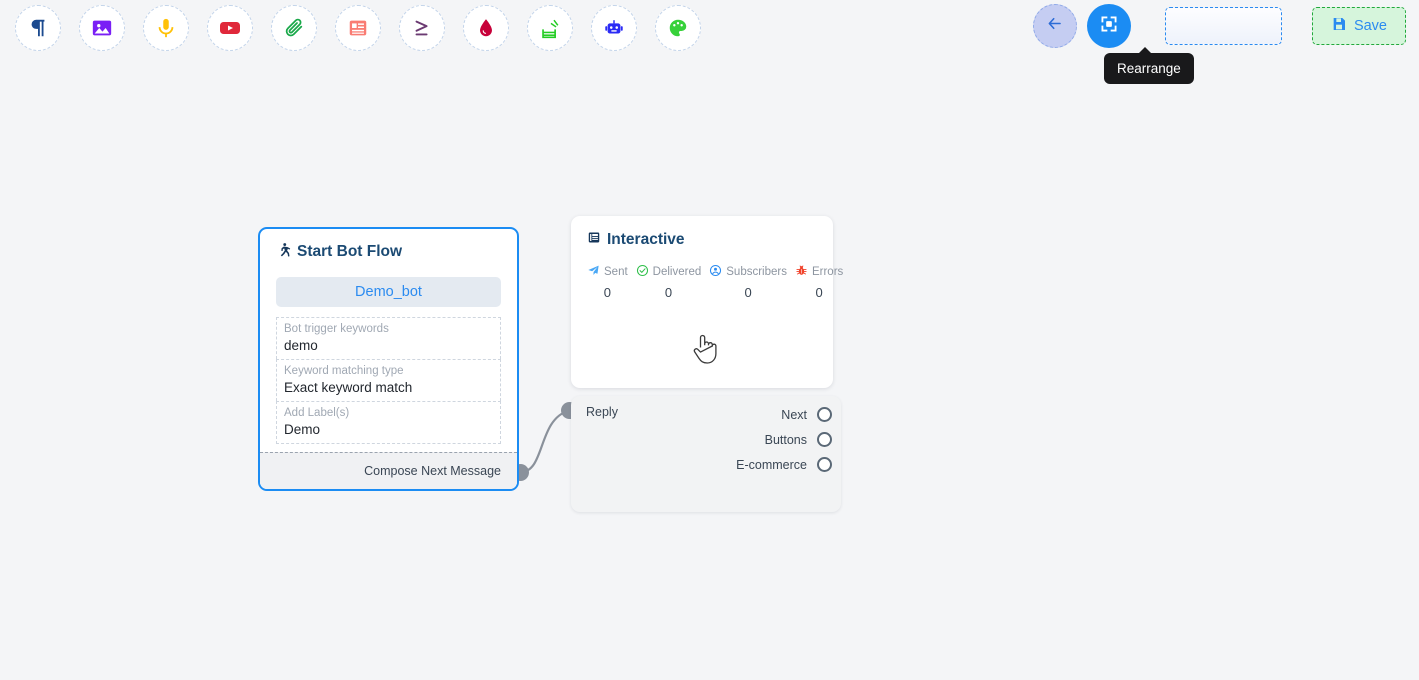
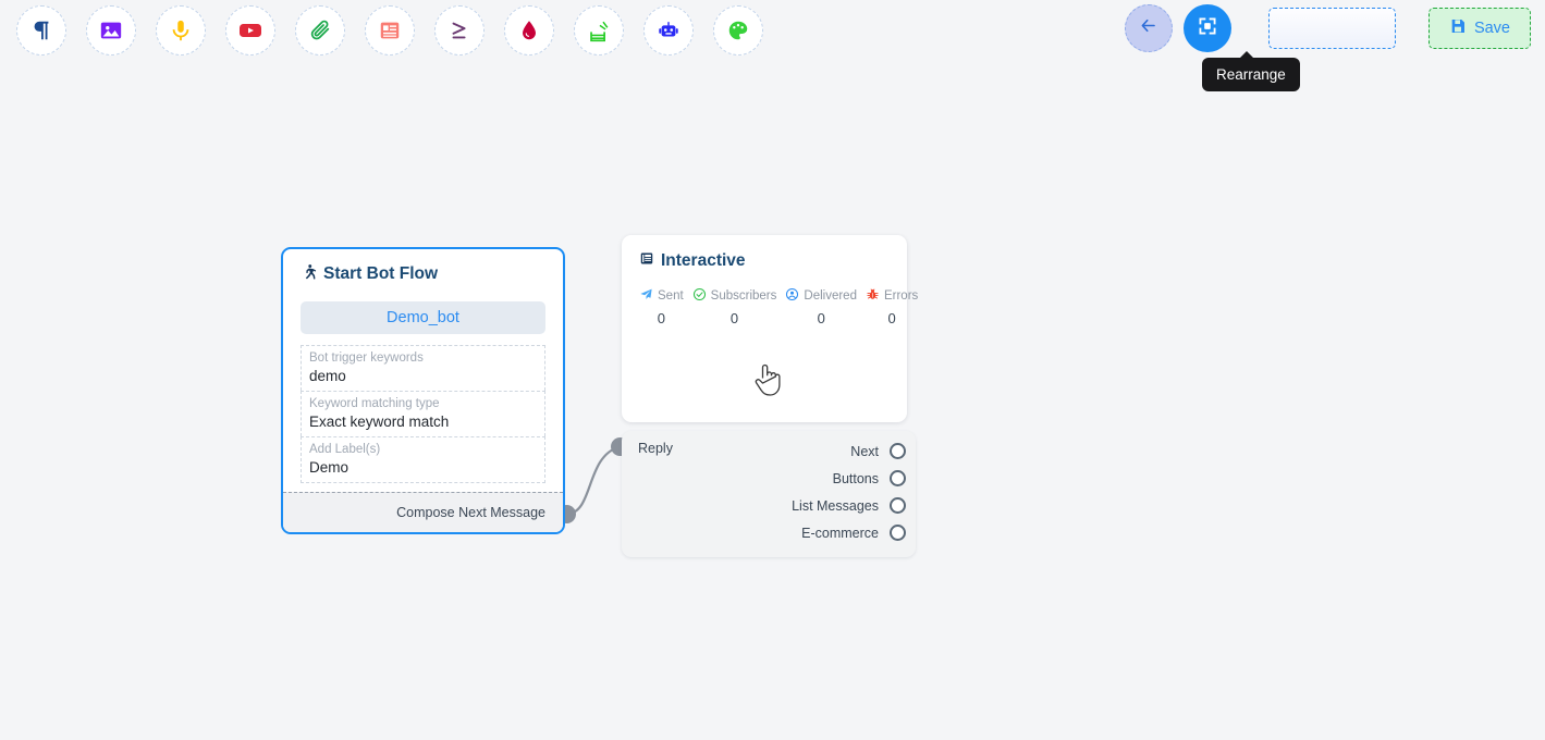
  Save
  Rearrange
  Start Bot Flow
  Demo_bot
  Bot trigger keywords
  demo
  Keyword matching type
  Exact keyword match
  Add Label(s)
  Demo
  Compose Next Message
  Interactive
  Sent
  0
- Delivered
+ Subscribers
  0
- Subscribers
+ Delivered
  0
  Errors
  0
  Reply
  Next
  Buttons
+ List Messages
  E-commerce
